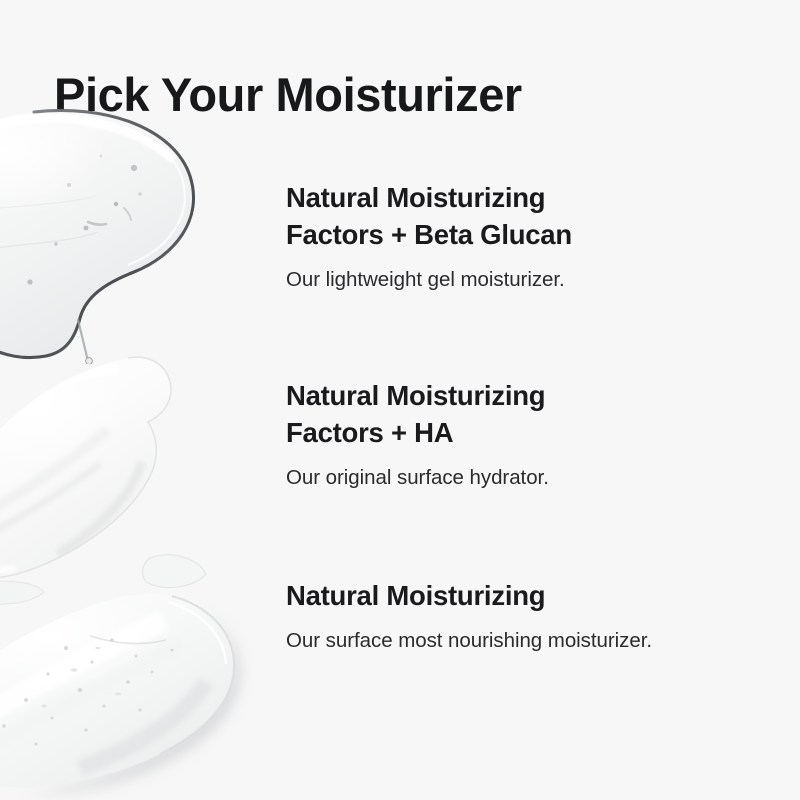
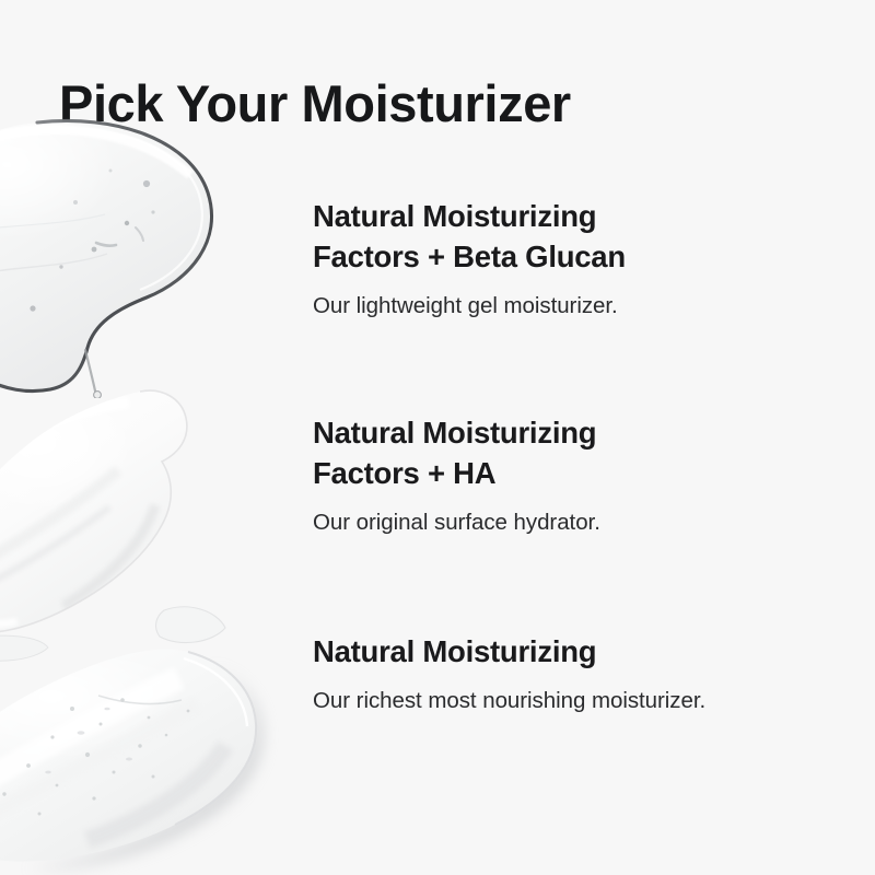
  Pick Your Moisturizer
  Natural Moisturizing
  Factors + Beta Glucan
  Our lightweight gel moisturizer.
  Natural Moisturizing
  Factors + HA
  Our original surface hydrator.
  Natural Moisturizing
- Our surface most nourishing moisturizer.
+ Our richest most nourishing moisturizer.
